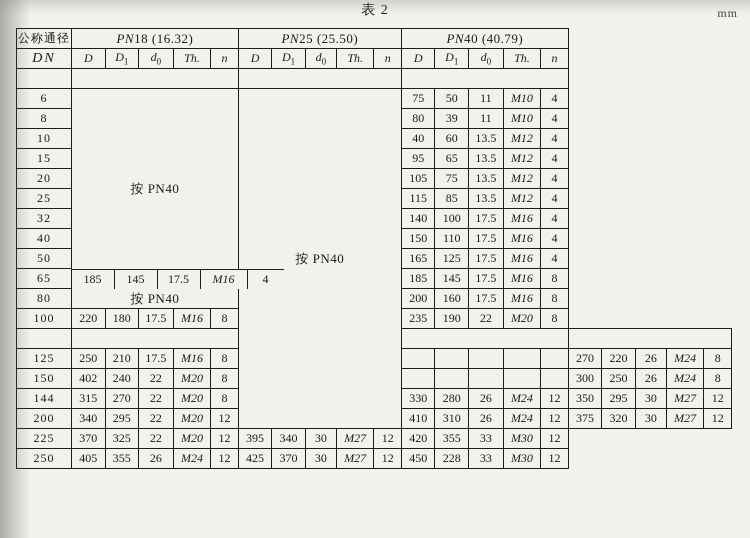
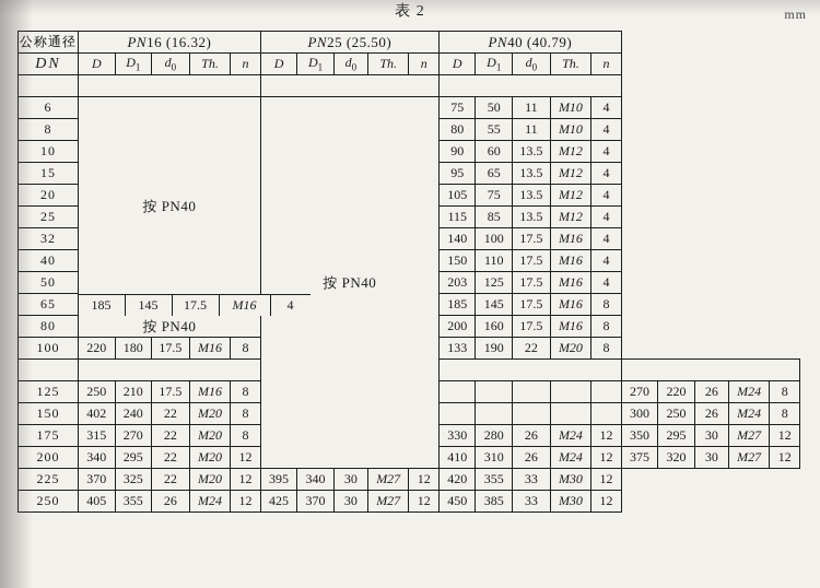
- 称通径	PN18 (16.32)	PN25 (25.50)	PN40 (40.79)
+ 称通径	PN16 (16.32)	PN25 (25.50)	PN40 (40.79)
  DN	D	D1	d0	Th.	n	D	D1	d0	Th.	n	D	D1	d0	Th.	n
  6	按 PN40	按 PN40	75	50	11	M10	4
- 8	80	39	11	M10	4
+ 8	80	55	11	M10	4
- 10	40	60	13.5	M12	4
+ 10	90	60	13.5	M12	4
  15	95	65	13.5	M12	4
  20	105	75	13.5	M12	4
  25	115	85	13.5	M12	4
  32	140	100	17.5	M16	4
  40	150	110	17.5	M16	4
- 50	165	125	17.5	M16	4
+ 50	203	125	17.5	M16	4
  65	185	145	17.5	M16	8
  80	按 PN40	200	160	17.5	M16	8
- 100	220	180	17.5	M16	8	235	190	22	M20	8
+ 100	220	180	17.5	M16	8	133	190	22	M20	8
  125	250	210	17.5	M16	8						270	220	26	M24	8
  150	402	240	22	M20	8						300	250	26	M24	8
- 144	315	270	22	M20	8	330	280	26	M24	12	350	295	30	M27	12
+ 175	315	270	22	M20	8	330	280	26	M24	12	350	295	30	M27	12
  200	340	295	22	M20	12	410	310	26	M24	12	375	320	30	M27	12
  225	370	325	22	M20	12	395	340	30	M27	12	420	355	33	M30	12
- 250	405	355	26	M24	12	425	370	30	M27	12	450	228	33	M30	12
+ 250	405	355	26	M24	12	425	370	30	M27	12	450	385	33	M30	12
  185
  145
  17.5
  M16
  4
